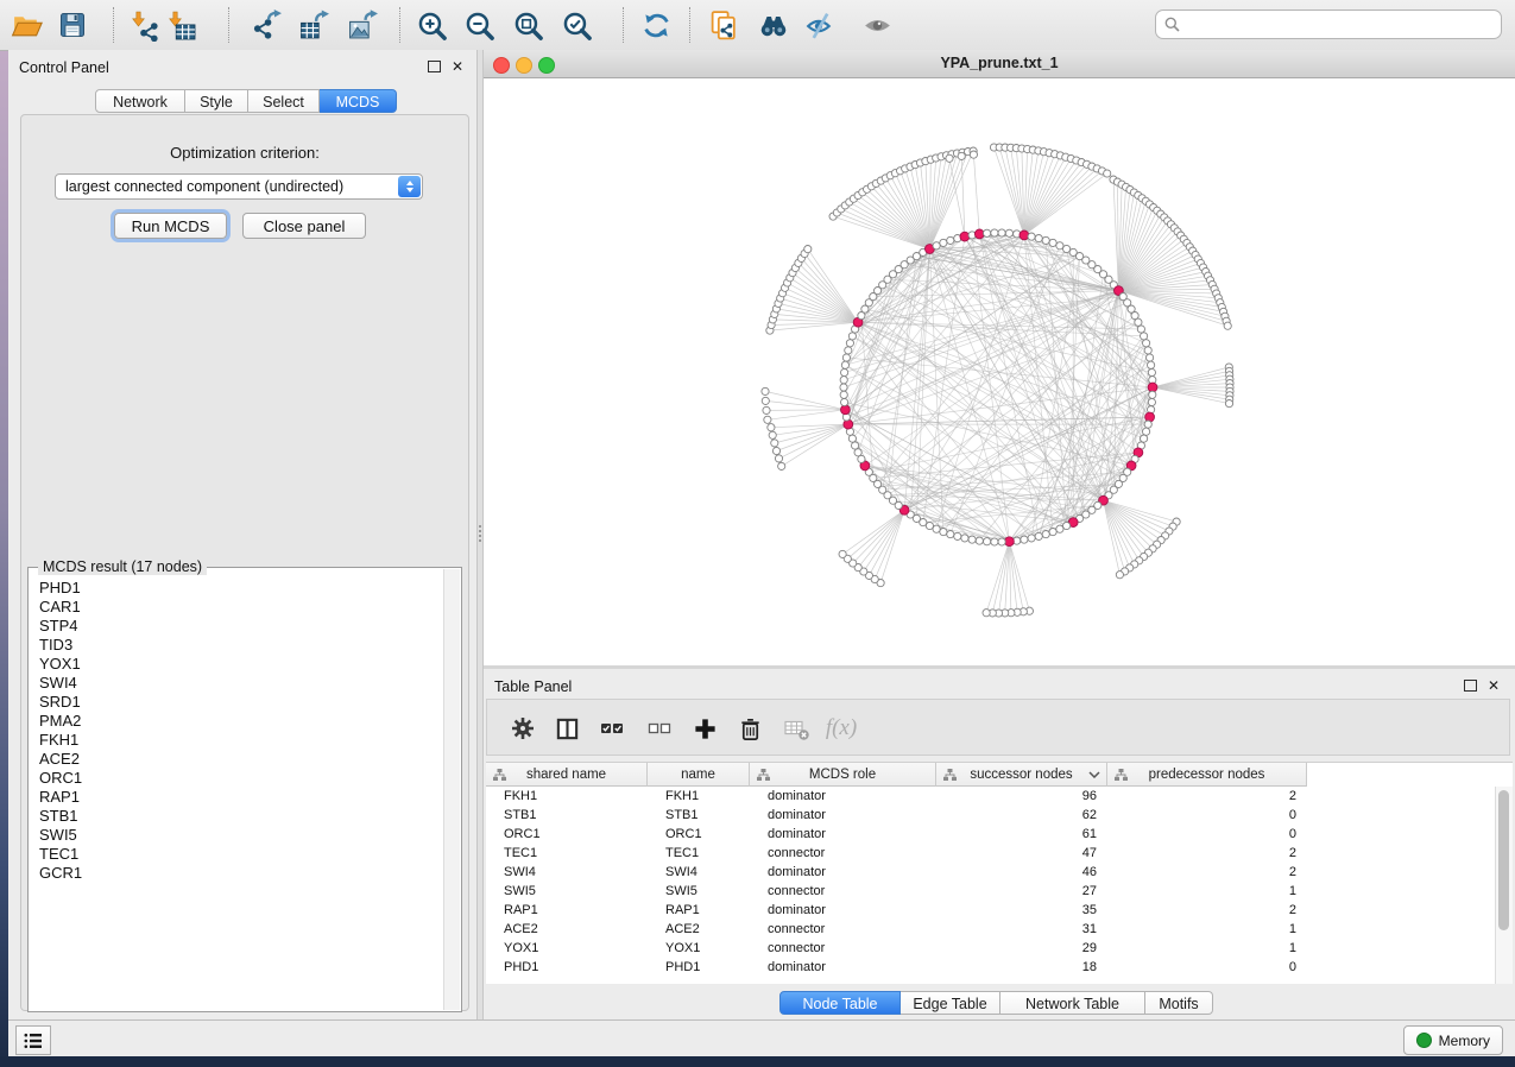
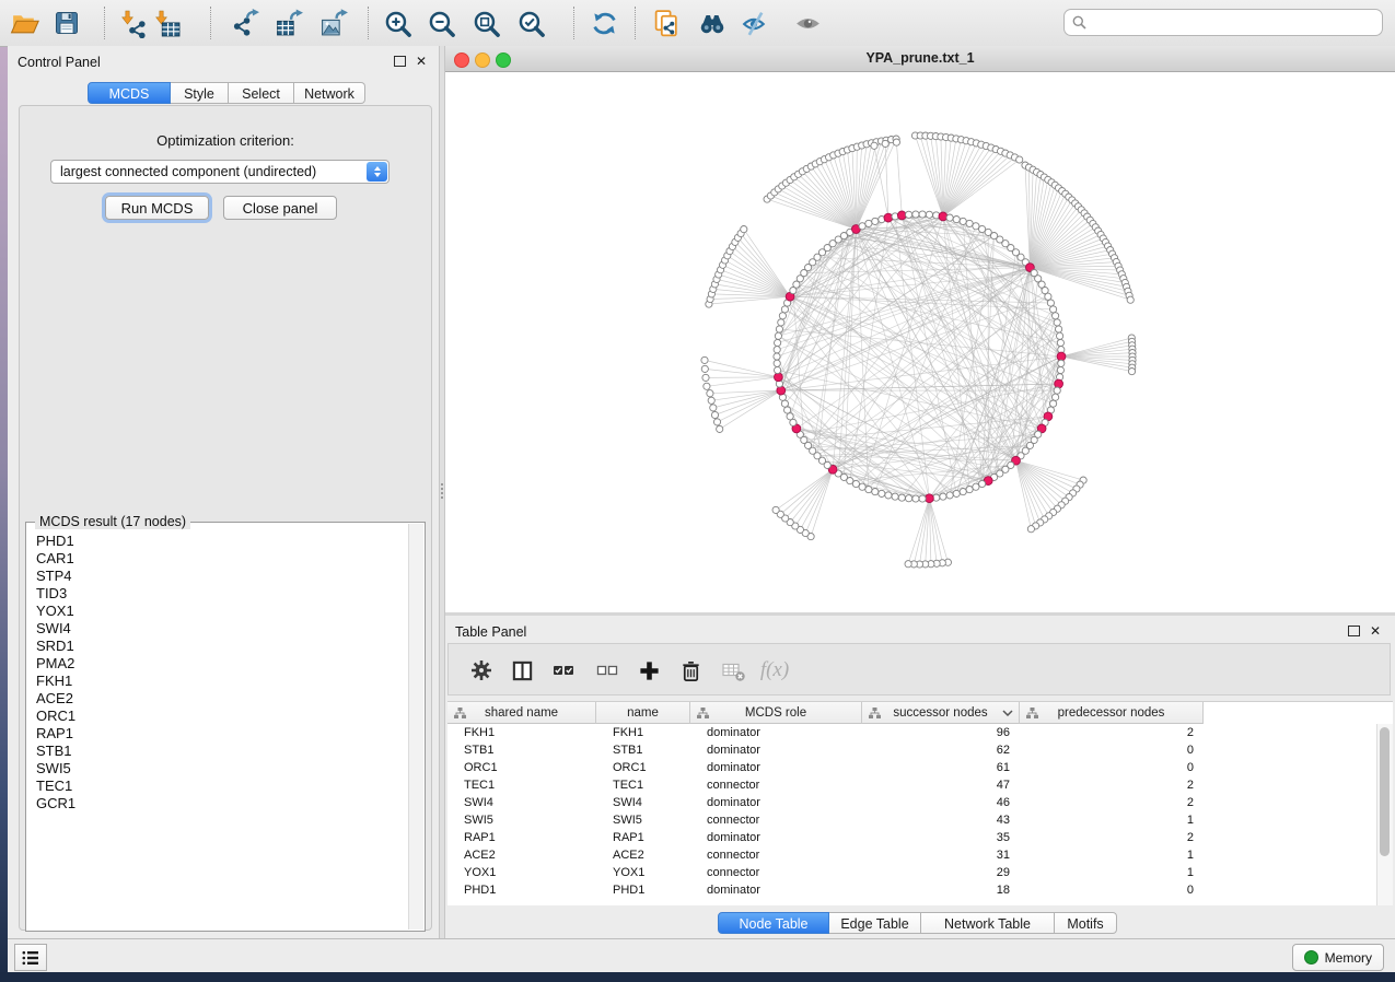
  Control Panel
  ✕
- Network
+ MCDS
  Style
  Select
- MCDS
+ Network
  Optimization criterion:
  largest connected component (undirected)
  Run MCDS
  Close panel
  MCDS result (17 nodes)
  PHD1
  CAR1
  STP4
  TID3
  YOX1
  SWI4
  SRD1
  PMA2
  FKH1
  ACE2
  ORC1
  RAP1
  STB1
  SWI5
  TEC1
  GCR1
  YPA_prune.txt_1
  Table Panel
  ✕
  f(x)
  shared name
  name
  MCDS role
  successor nodes
  predecessor nodes
  FKH1
  FKH1
  dominator
  96
  2
  STB1
  STB1
  dominator
  62
  0
  ORC1
  ORC1
  dominator
  61
  0
  TEC1
  TEC1
  connector
  47
  2
  SWI4
  SWI4
  dominator
  46
  2
  SWI5
  SWI5
  connector
- 27
+ 43
  1
  RAP1
  RAP1
  dominator
  35
  2
  ACE2
  ACE2
  connector
  31
  1
  YOX1
  YOX1
  connector
  29
  1
  PHD1
  PHD1
  dominator
  18
  0
  Node Table
  Edge Table
  Network Table
  Motifs
  Memory
